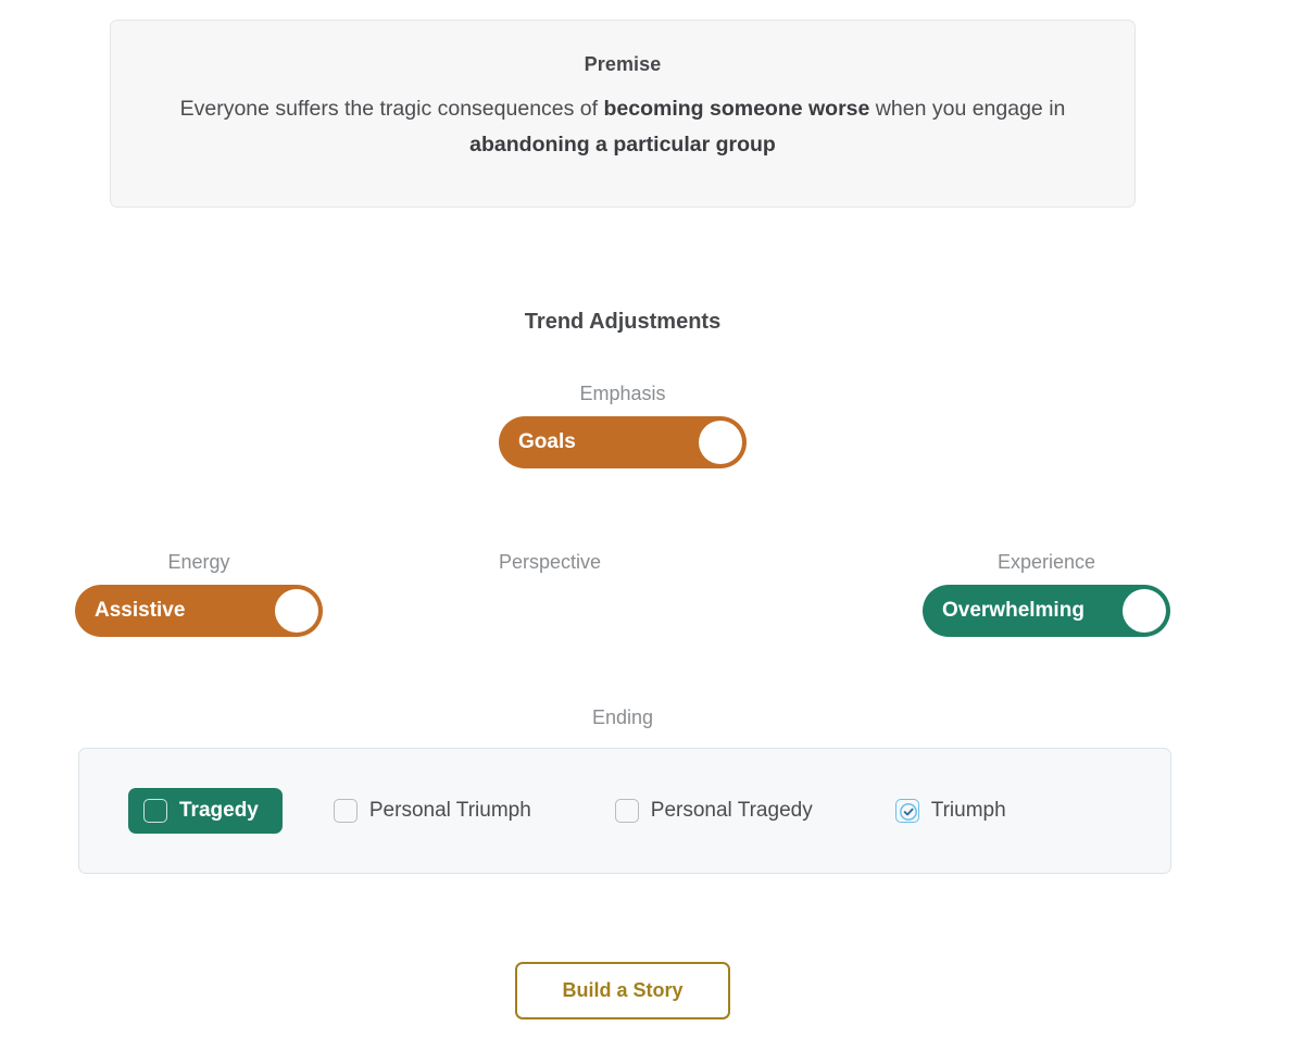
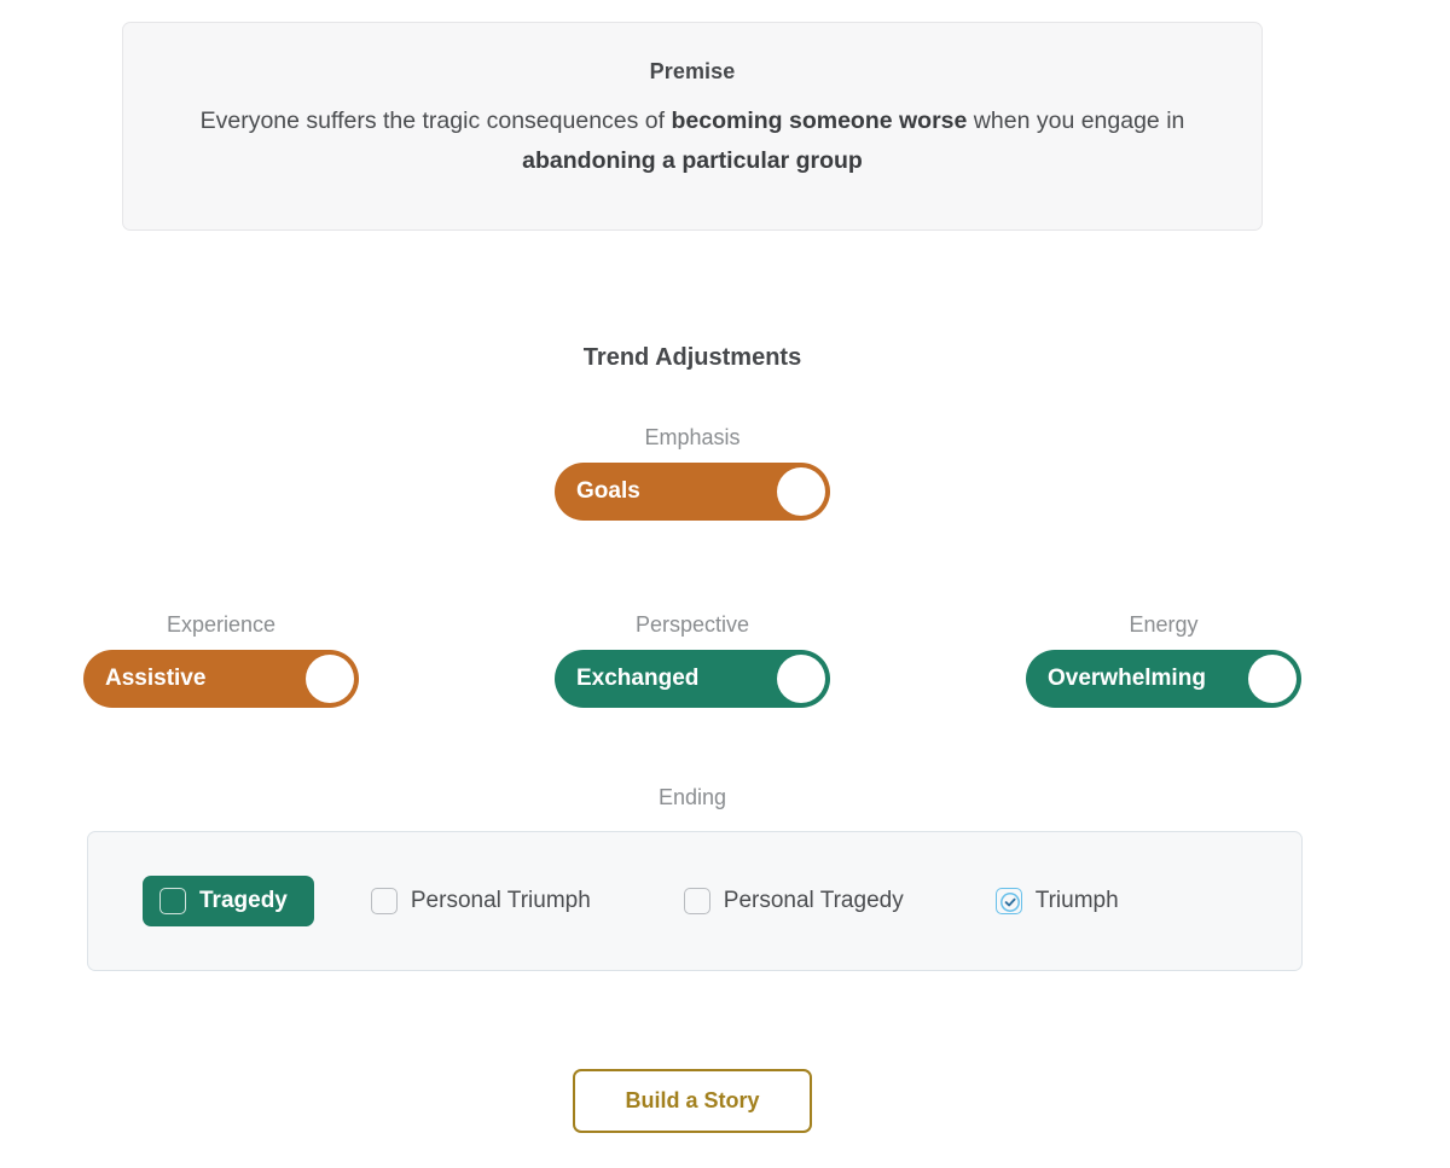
  Premise
  Everyone suffers the tragic consequences of becoming someone worse when you engage in abandoning a particular group
  Trend Adjustments
  Emphasis
  Goals
- Energy
+ Experience
  Assistive
  Perspective
+ Exchanged
- Experience
+ Energy
  Overwhelming
  Ending
  Tragedy
  Personal Triumph
  Personal Tragedy
  Triumph
  Build a Story
